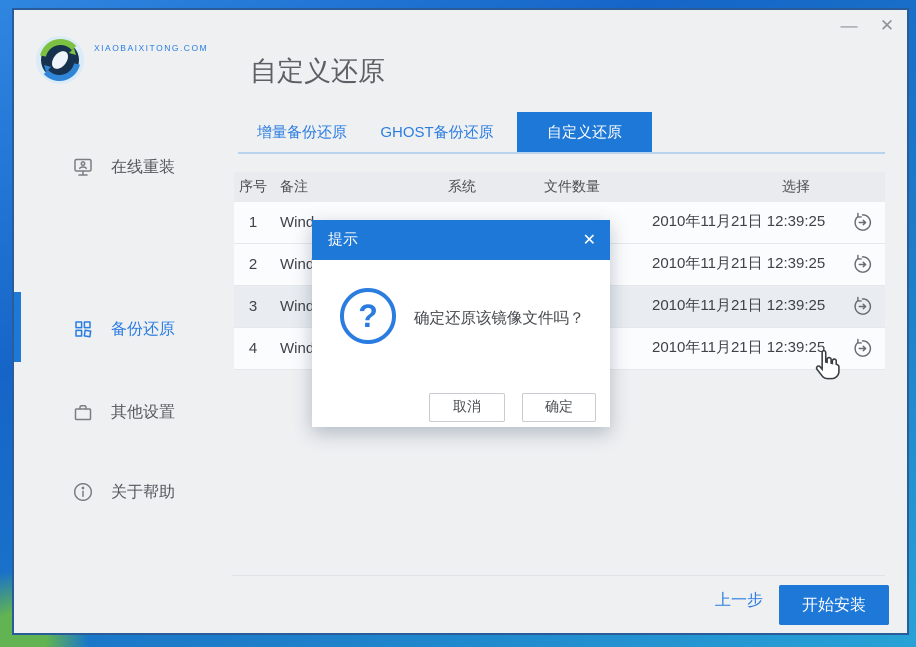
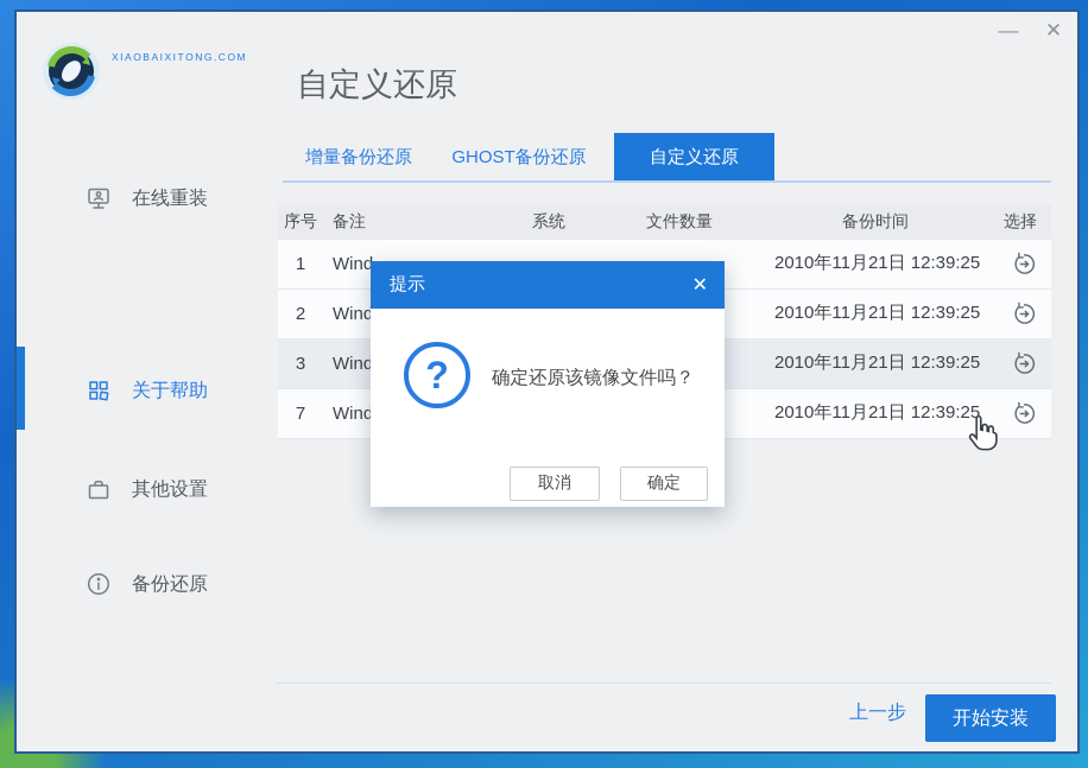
  —
  ✕
  XIAOBAIXITONG.COM
  自定义还原
  在线重装
- 备份还原
+ 关于帮助
  其他设置
- 关于帮助
+ 备份还原
  增量备份还原
  GHOST备份还原
  自定义还原
  序号
  备注
  系统
  文件数量
+ 备份时间
  选择
  1
  Wind
  2010年11月21日 12:39:25
  2
  Wind
  2010年11月21日 12:39:25
  3
  Wind
  2010年11月21日 12:39:25
- 4
+ 7
  Wind
  2010年11月21日 12:39:25
  提示
  ✕
  ?
  确定还原该镜像文件吗？
  取消
  确定
  上一步
  开始安装
